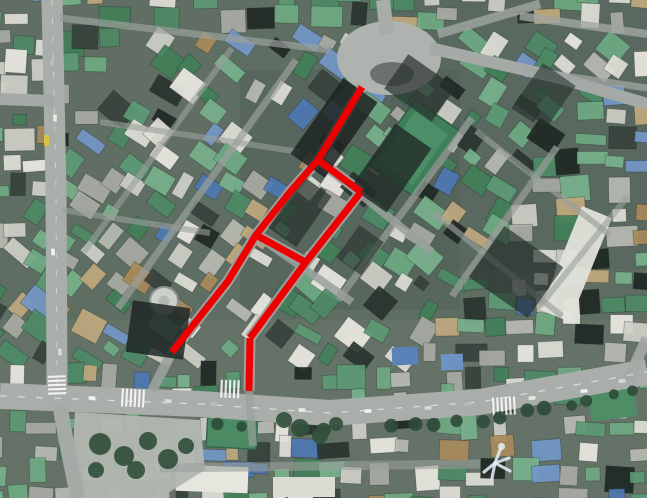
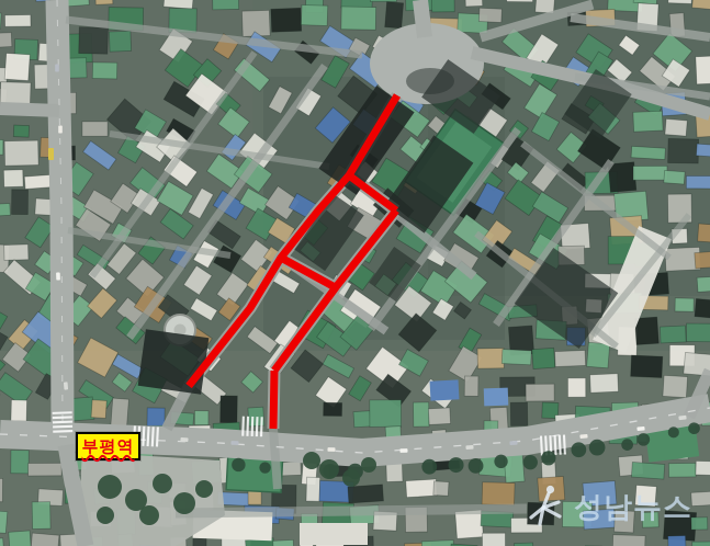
+ 부평역
+ 성남뉴스
